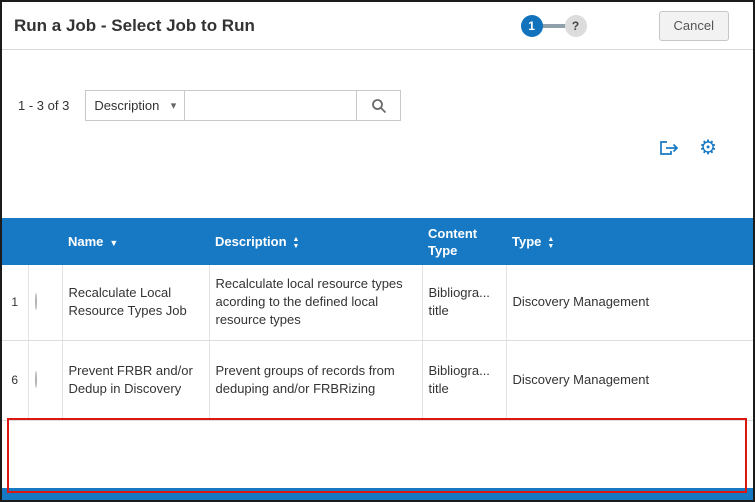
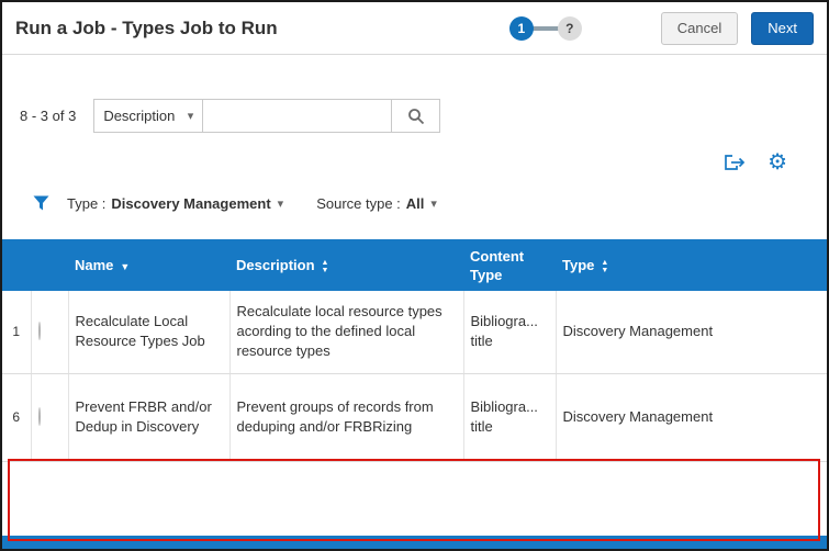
- Run a Job - Select Job to Run
+ Run a Job - Types Job to Run
  1
  ?
  Cancel
+ Next
- 1 - 3 of 3
+ 8 - 3 of 3
  Description
+ Type :
+ Discovery Management
+ Source type :
+ All
  		Name	Description	Content Type	Type
  1		Recalculate Local Resource Types Job	Recalculate local resource types acording to the defined local resource types	Bibliogra... title	Discovery Management
  6		Prevent FRBR and/or Dedup in Discovery	Prevent groups of records from deduping and/or FRBRizing	Bibliogra... title	Discovery Management
